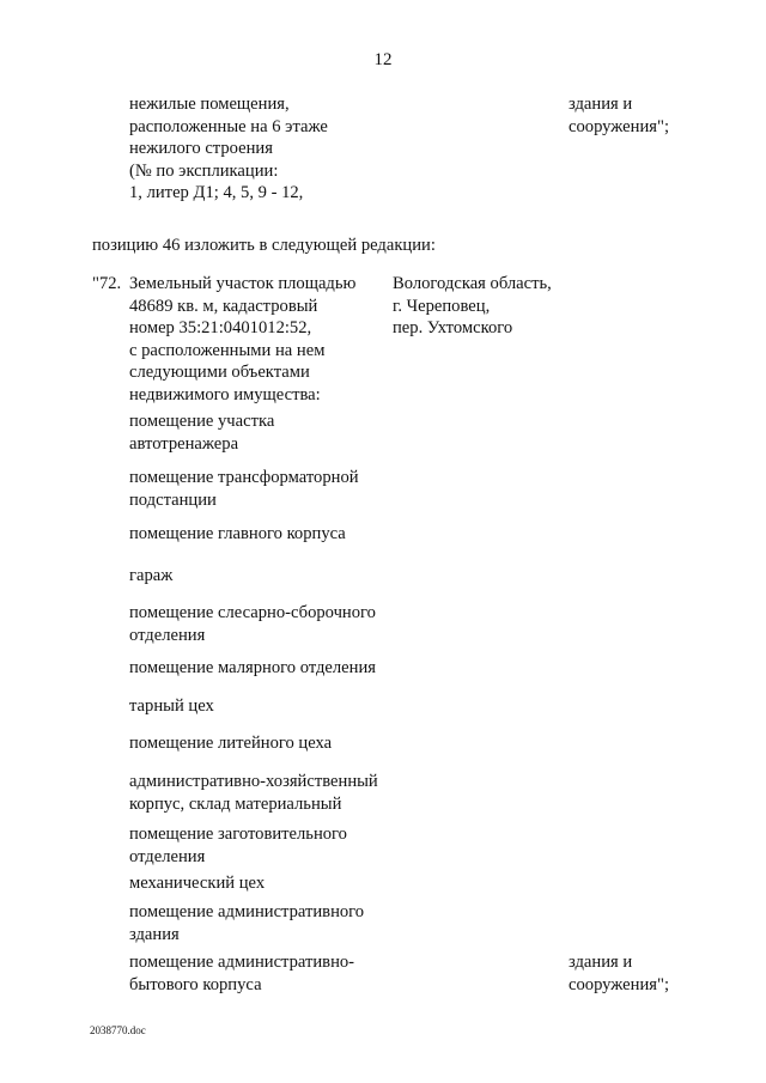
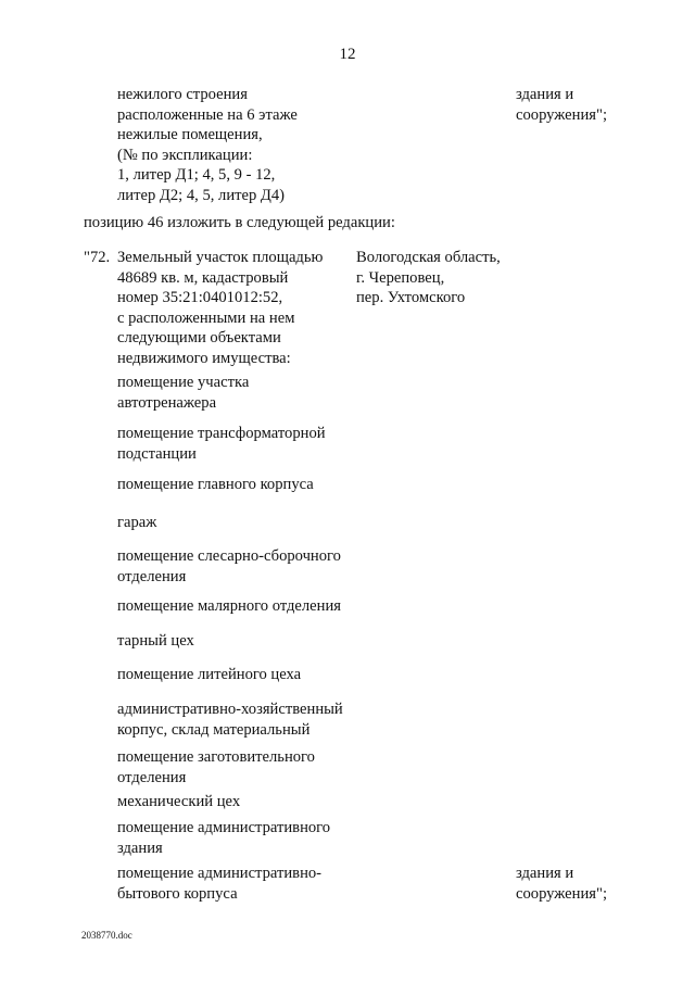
  12
- нежилые помещения,
+ нежилого строения
  расположенные на 6 этаже
- нежилого строения
+ нежилые помещения,
  (№ по экспликации:
  1, литер Д1; 4, 5, 9 - 12,
+ литер Д2; 4, 5, литер Д4)
  здания и
  сооружения";
  позицию 46 изложить в следующей редакции:
  "72.
  Земельный участок площадью
  48689 кв. м, кадастровый
  номер 35:21:0401012:52,
  с расположенными на нем
  следующими объектами
  недвижимого имущества:
  Вологодская область,
  г. Череповец,
  пер. Ухтомского
  помещение участка
  автотренажера
  помещение трансформаторной
  подстанции
  помещение главного корпуса
  гараж
  помещение слесарно-сборочного
  отделения
  помещение малярного отделения
  тарный цех
  помещение литейного цеха
  административно-хозяйственный
  корпус, склад материальный
  помещение заготовительного
  отделения
  механический цех
  помещение административного
  здания
  помещение административно-
  бытового корпуса
  здания и
  сооружения";
  2038770.doc
